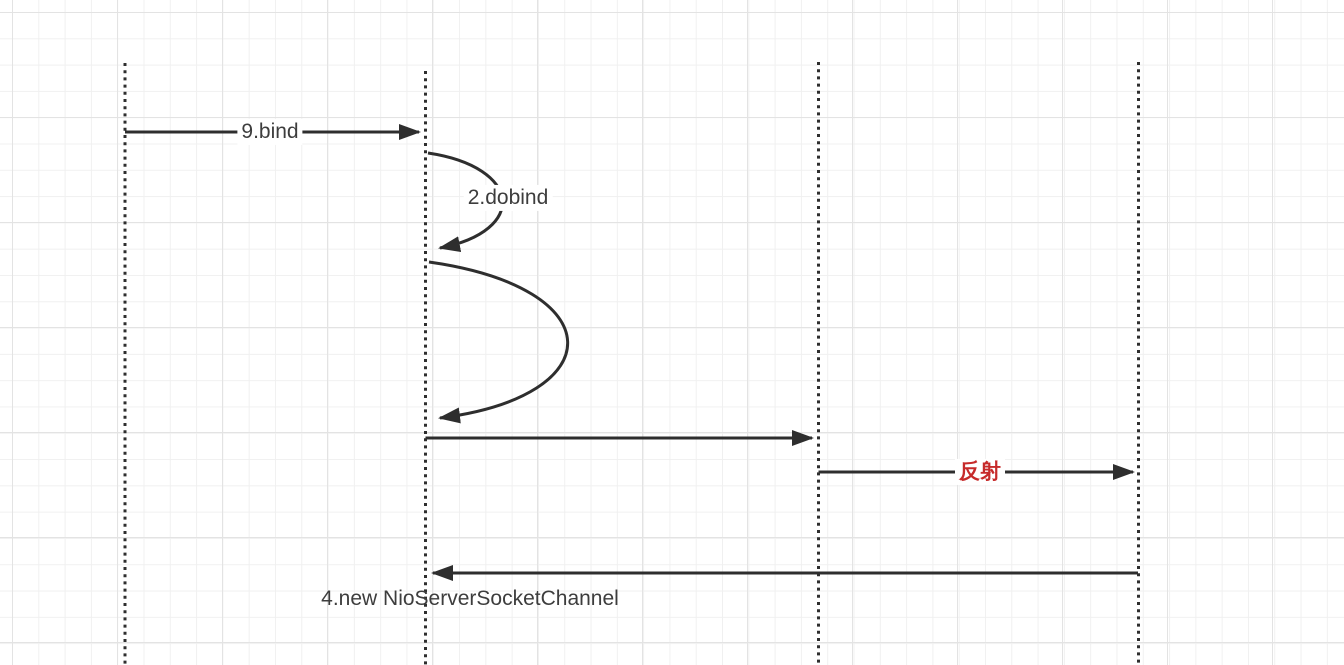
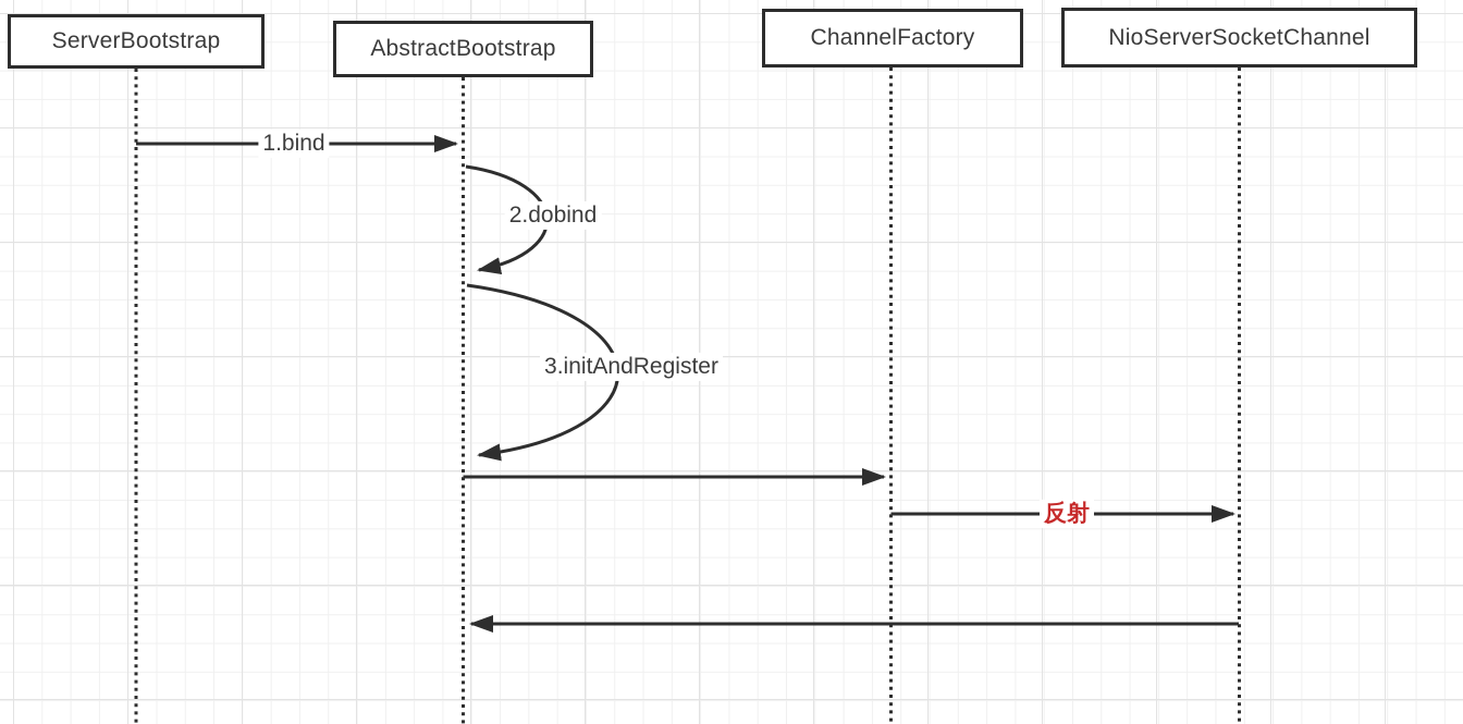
+ ServerBootstrap
+ AbstractBootstrap
+ ChannelFactory
+ NioServerSocketChannel
- 9.bind
+ 1.bind
  2.dobind
+ 3.initAndRegister
  反射
- 4.new NioServerSocketChannel
